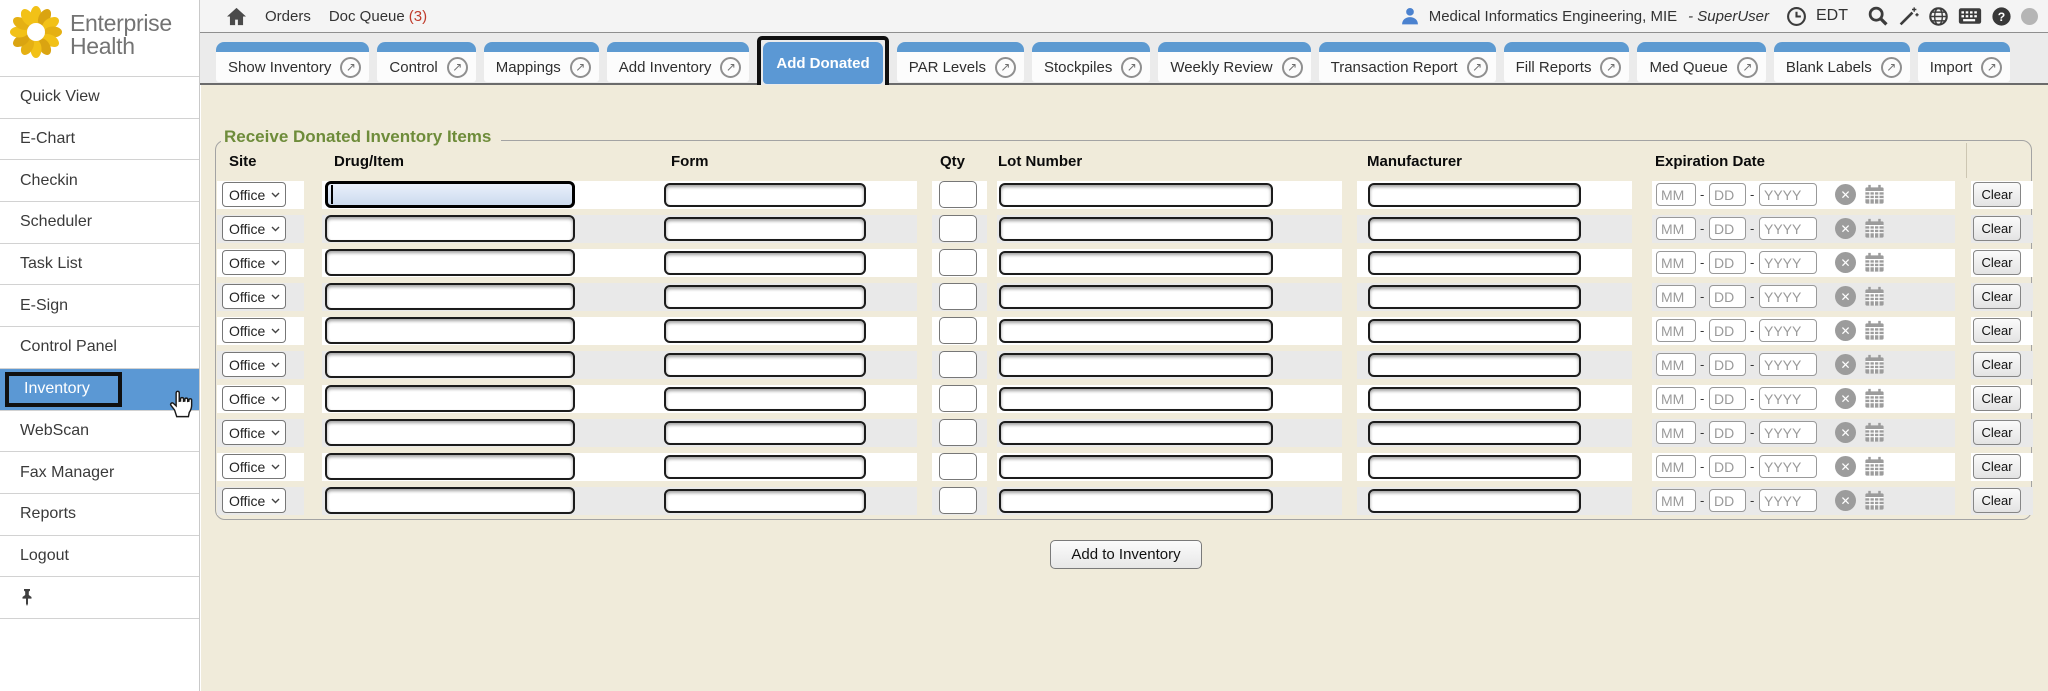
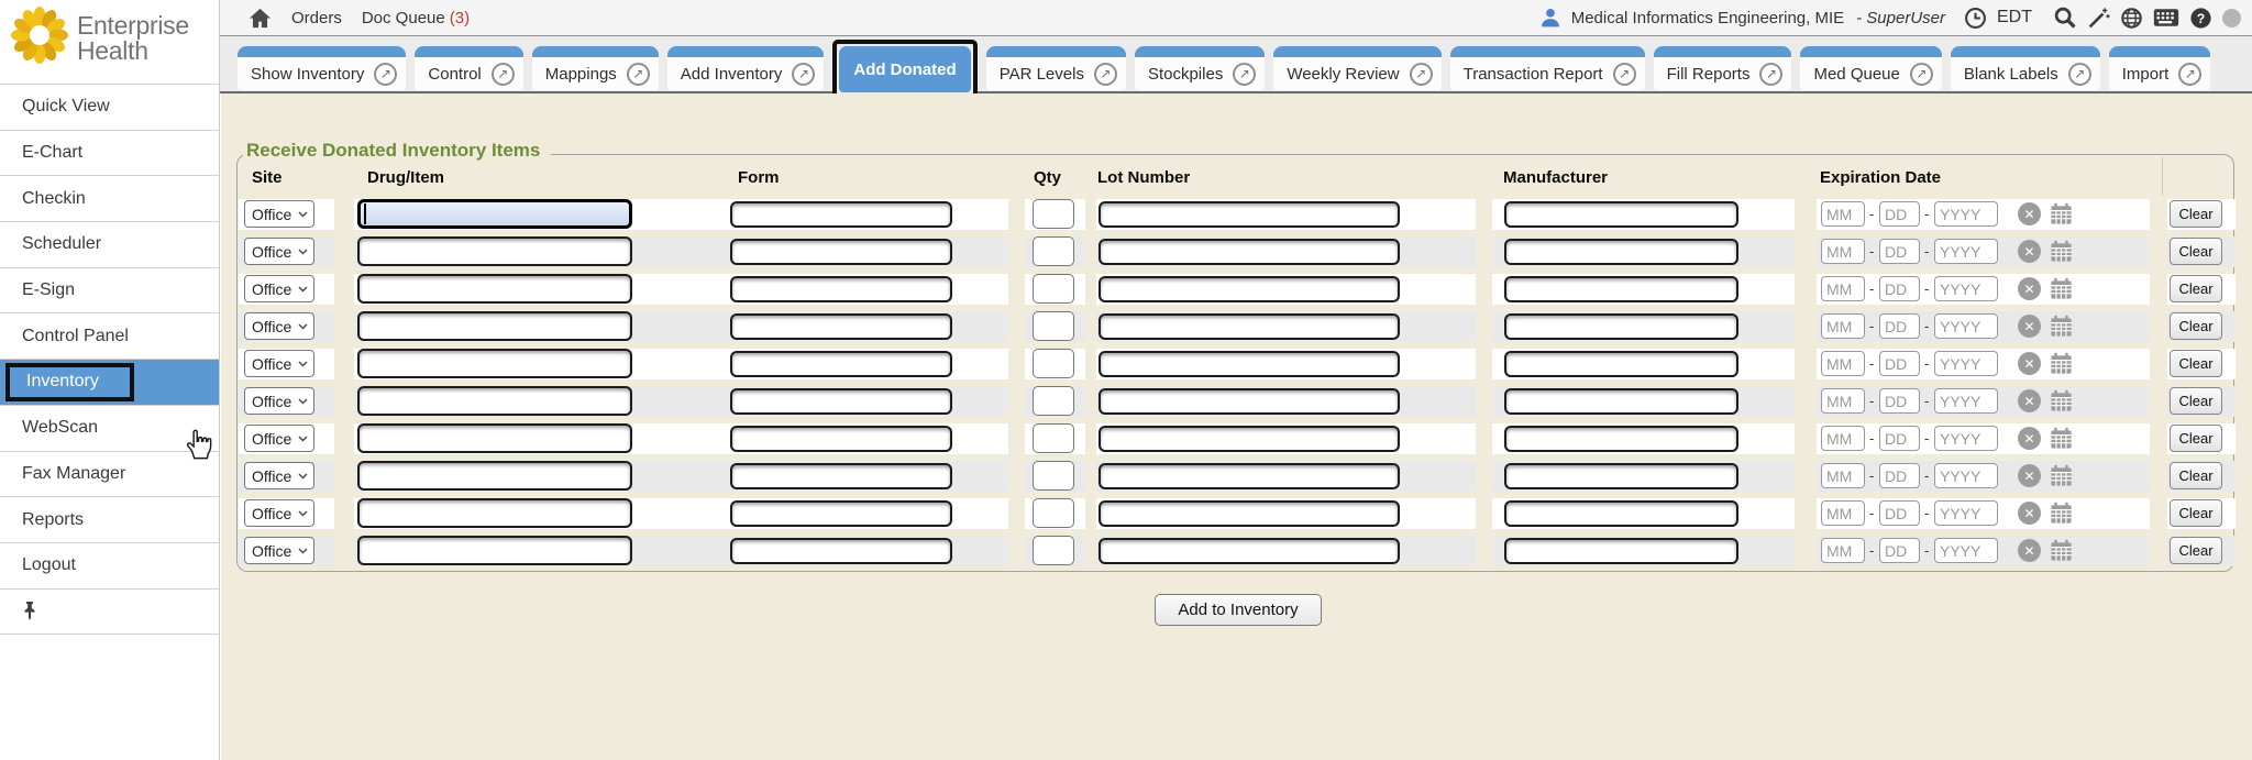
  Enterprise
  Health
  Quick View
  E-Chart
  Checkin
  Scheduler
- Task List
  E-Sign
  Control Panel
  Inventory
  WebScan
  Fax Manager
  Reports
  Logout
  Orders
  Doc Queue (3)
  Medical Informatics Engineering, MIE
  - SuperUser
  EDT
  ?
  Show Inventory
  ↗
  Control
  ↗
  Mappings
  ↗
  Add Inventory
  ↗
  Add Donated
  PAR Levels
  ↗
  Stockpiles
  ↗
  Weekly Review
  ↗
  Transaction Report
  ↗
  Fill Reports
  ↗
  Med Queue
  ↗
  Blank Labels
  ↗
  Import
  ↗
  Receive Donated Inventory Items
  Site
  Drug/Item
  Form
  Qty
  Lot Number
  Manufacturer
  Expiration Date
  Office
  MM
  -
  DD
  -
  YYYY
  ✕
  Clear
  Office
  MM
  -
  DD
  -
  YYYY
  ✕
  Clear
  Office
  MM
  -
  DD
  -
  YYYY
  ✕
  Clear
  Office
  MM
  -
  DD
  -
  YYYY
  ✕
  Clear
  Office
  MM
  -
  DD
  -
  YYYY
  ✕
  Clear
  Office
  MM
  -
  DD
  -
  YYYY
  ✕
  Clear
  Office
  MM
  -
  DD
  -
  YYYY
  ✕
  Clear
  Office
  MM
  -
  DD
  -
  YYYY
  ✕
  Clear
  Office
  MM
  -
  DD
  -
  YYYY
  ✕
  Clear
  Office
  MM
  -
  DD
  -
  YYYY
  ✕
  Clear
  Add to Inventory
